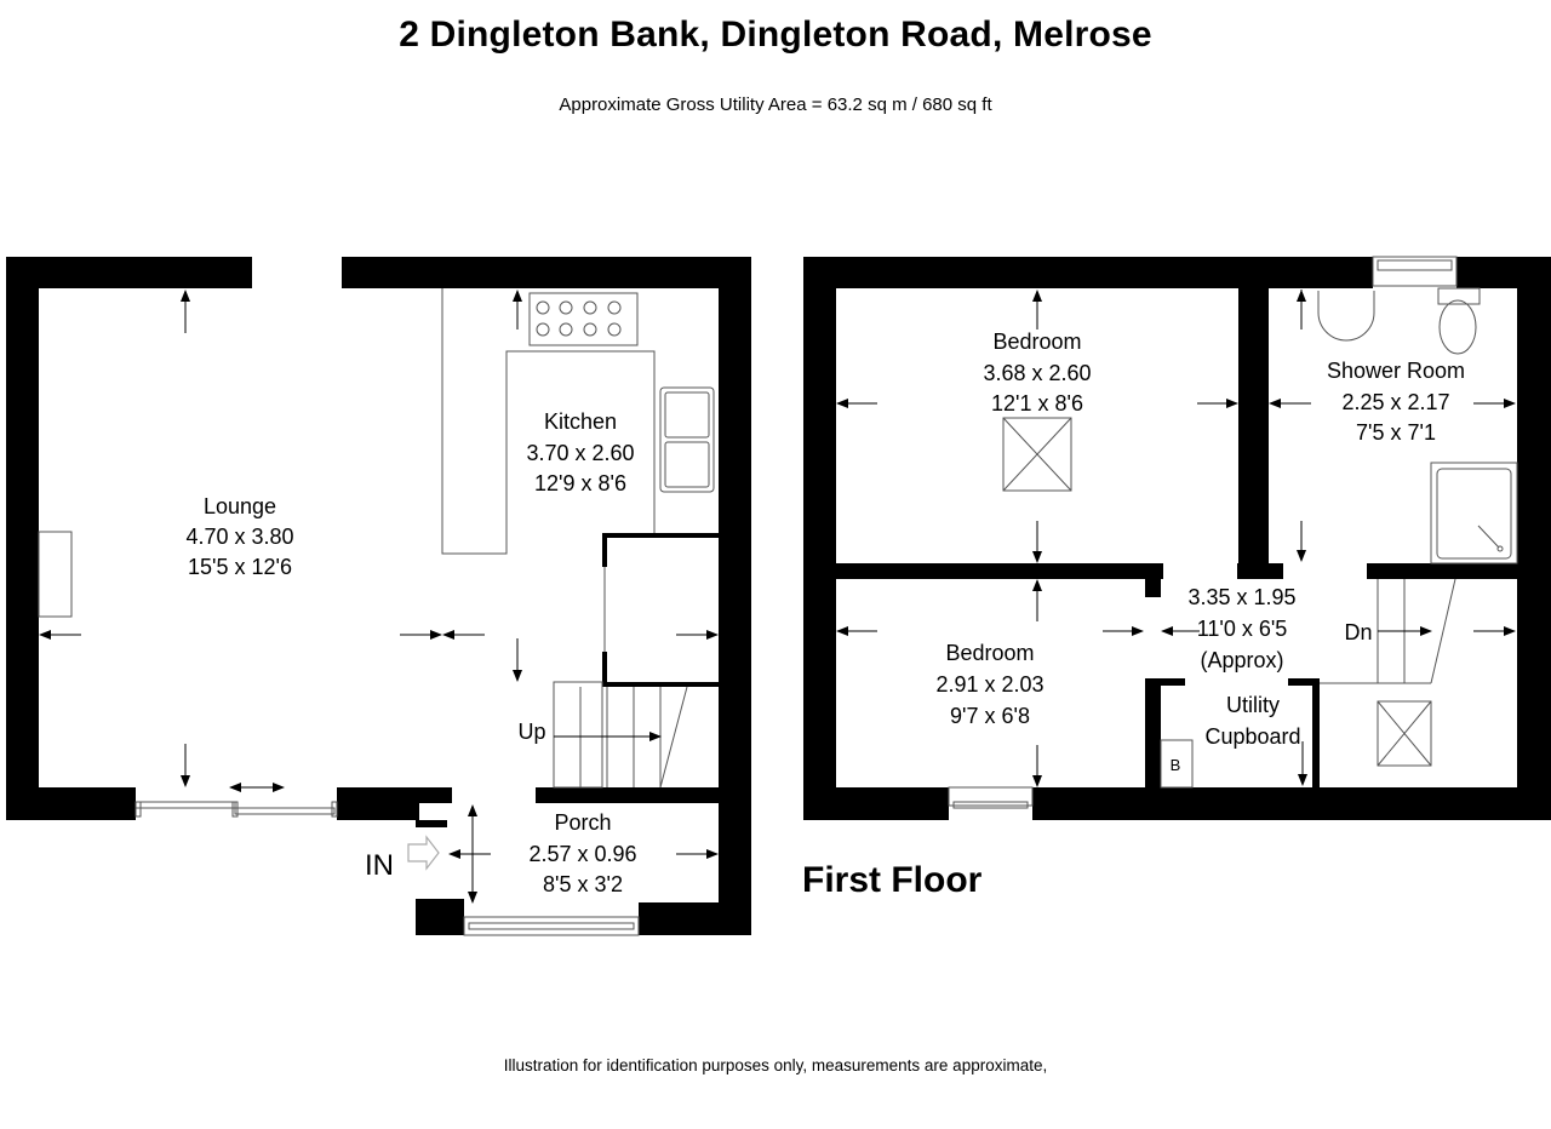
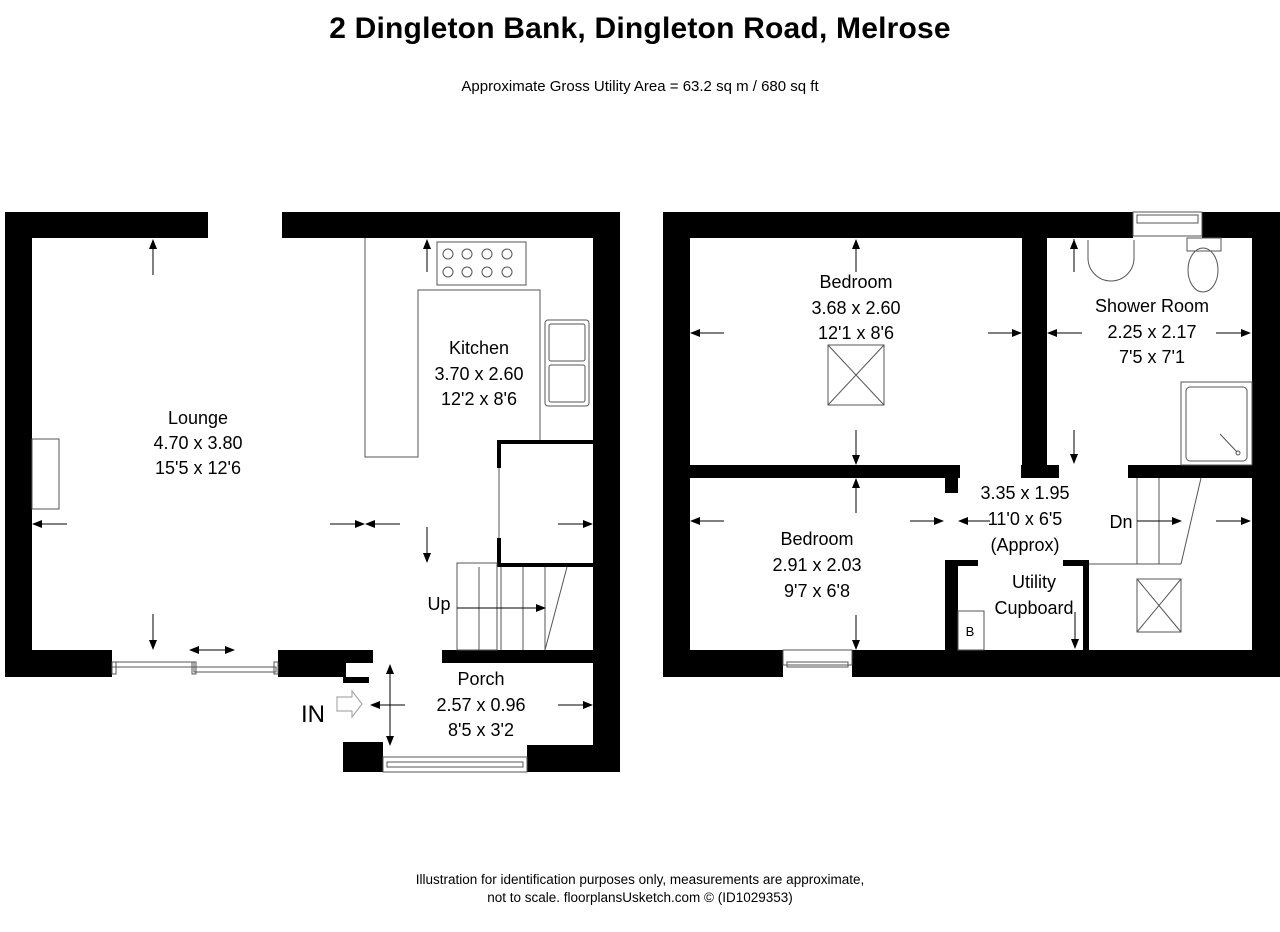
  2 Dingleton Bank, Dingleton Road, Melrose
  Approximate Gross Utility Area = 63.2 sq m / 680 sq ft
  Lounge
  4.70 x 3.80
  15'5 x 12'6
  Kitchen
  3.70 x 2.60
- 12'9 x 8'6
+ 12'2 x 8'6
  Porch
  2.57 x 0.96
  8'5 x 3'2
  Up
  IN
  B
  Bedroom
  3.68 x 2.60
  12'1 x 8'6
  Shower Room
  2.25 x 2.17
  7'5 x 7'1
  Bedroom
  2.91 x 2.03
  9'7 x 6'8
  3.35 x 1.95
  11'0 x 6'5
  (Approx)
  Utility
  Cupboard
  Dn
- First Floor
  Illustration for identification purposes only, measurements are approximate,
+ not to scale. floorplansUsketch.com © (ID1029353)
